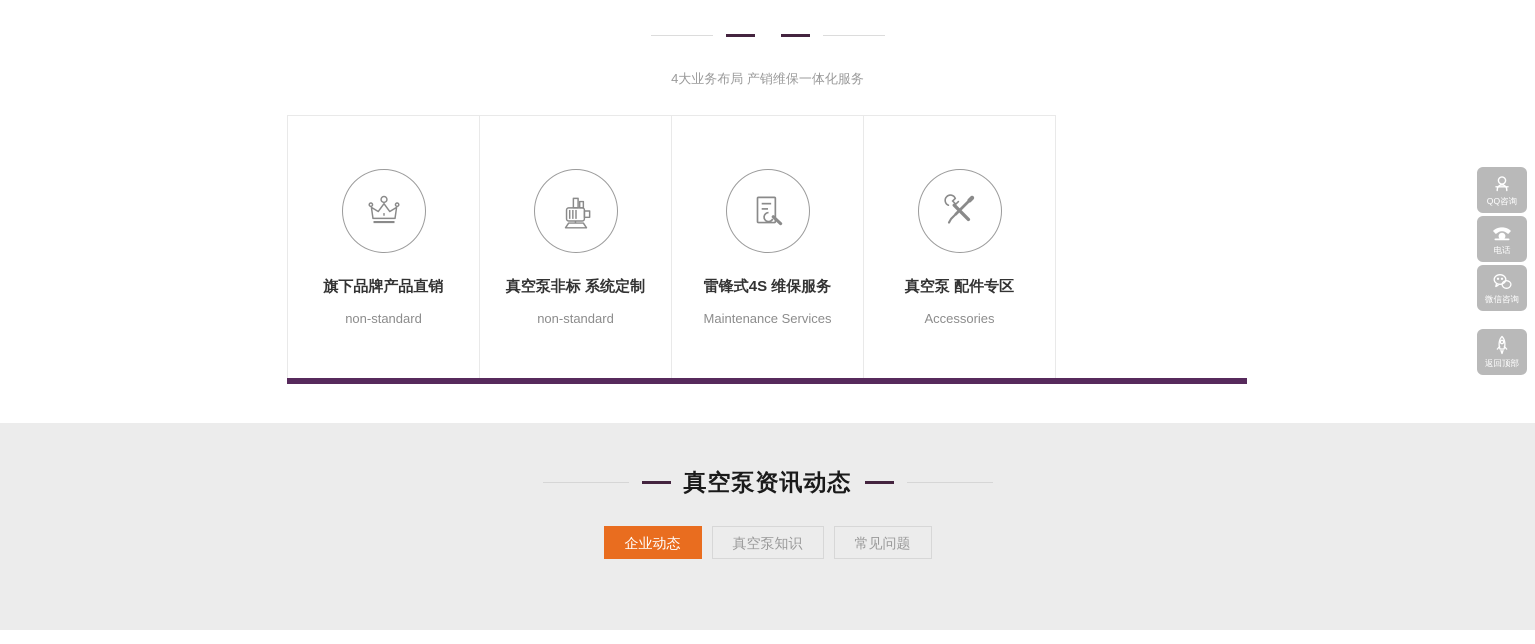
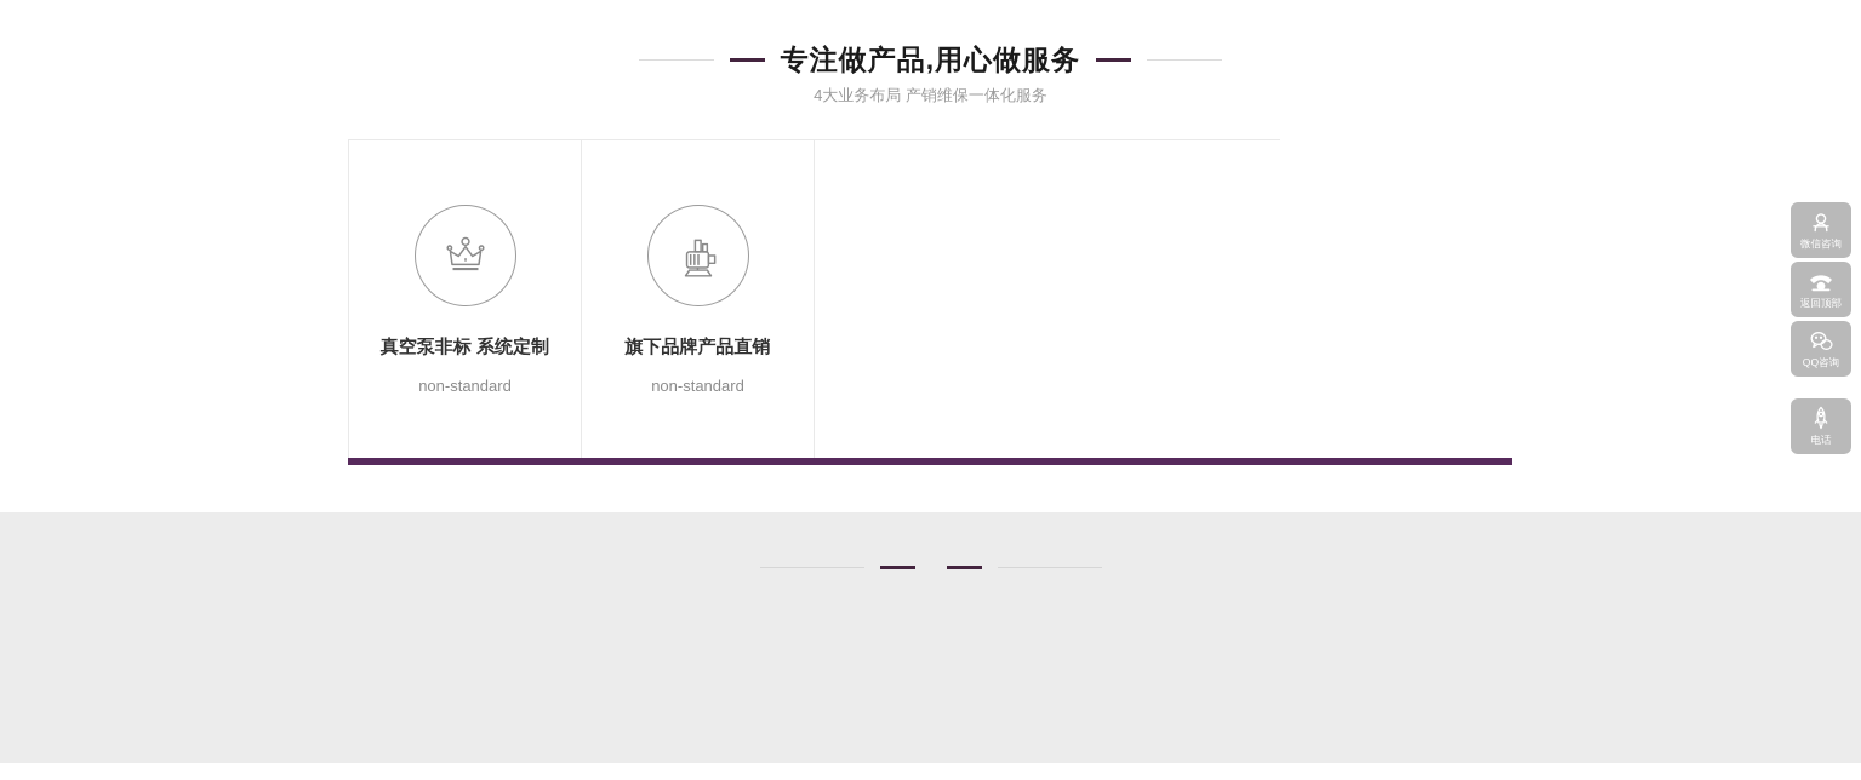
+ 专注做产品,用心做服务
  4大业务布局 产销维保一体化服务
- 旗下品牌产品直销
+ 真空泵非标 系统定制
  non-standard
- 真空泵非标 系统定制
+ 旗下品牌产品直销
  non-standard
- 雷锋式4S 维保服务
- Maintenance Services
- 真空泵 配件专区
- Accessories
- 真空泵资讯动态
- 企业动态
- 真空泵知识
- 常见问题
- QQ咨询
+ 微信咨询
- 电话
+ 返回顶部
- 微信咨询
+ QQ咨询
- 返回顶部
+ 电话
